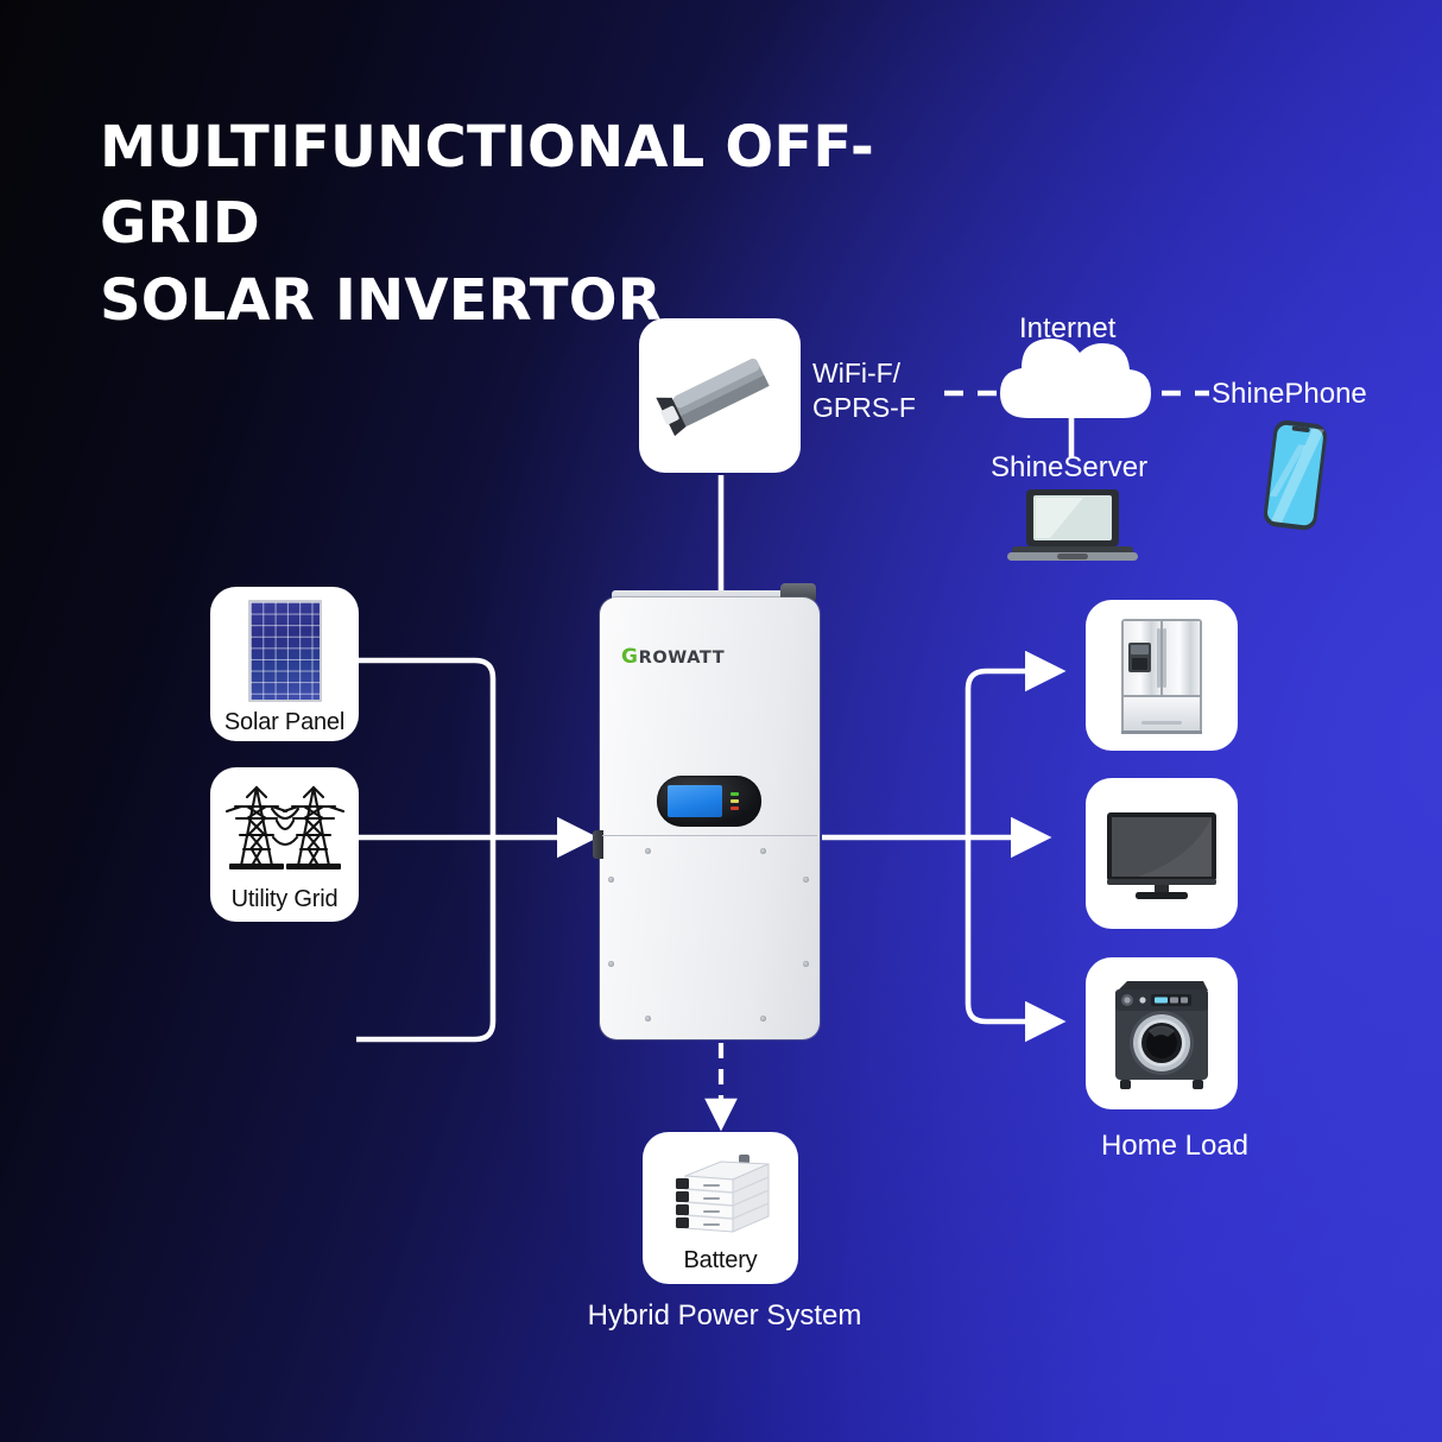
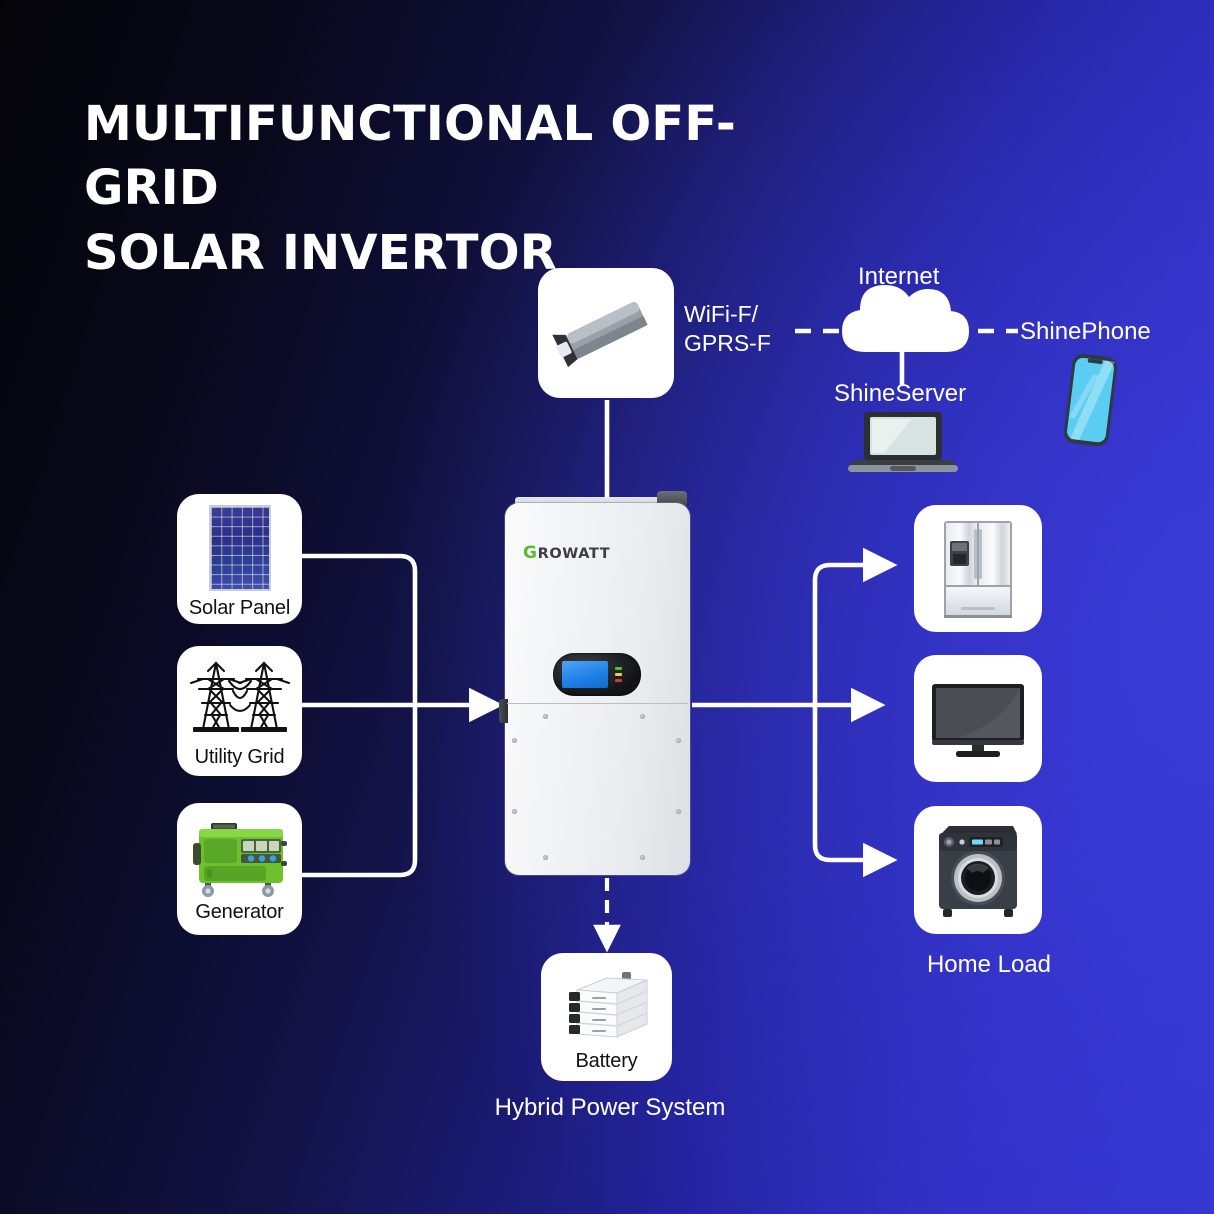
  MULTIFUNCTIONAL OFF-GRID
  SOLAR INVERTOR
  WiFi-F/
  GPRS-F
  Internet
  ShineServer
  ShinePhone
  Solar Panel
  Utility Grid
+ Generator
  GROWATT
  Battery
  Hybrid Power System
  Home Load
